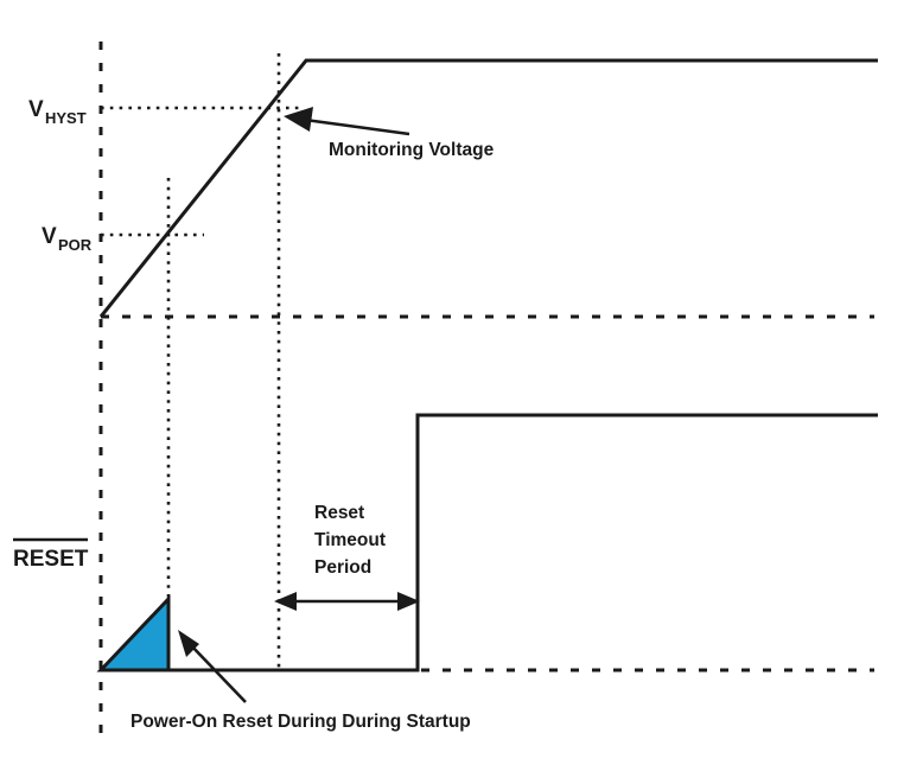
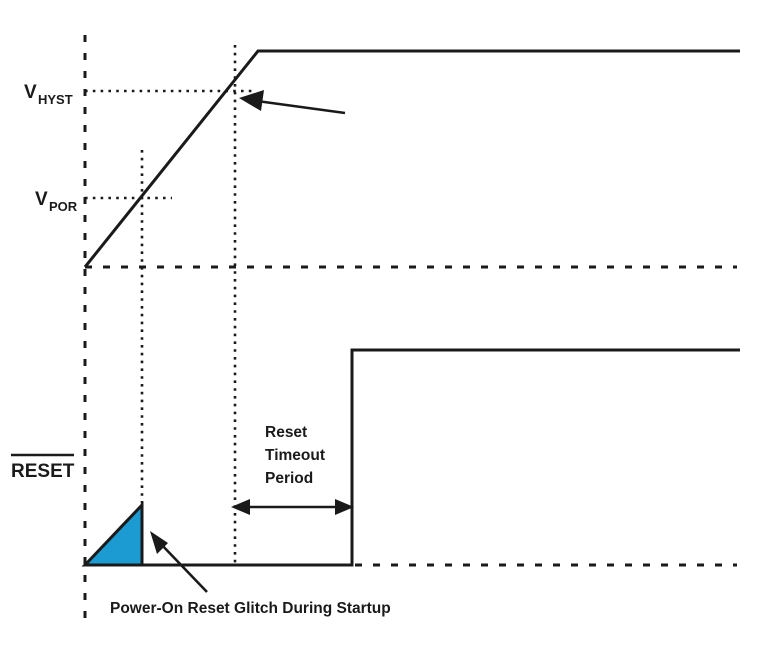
  V
  HYST
  V
  POR
  RESET
- Monitoring Voltage
  Reset
  Timeout
  Period
- Power-On Reset During During Startup
+ Power-On Reset Glitch During Startup
